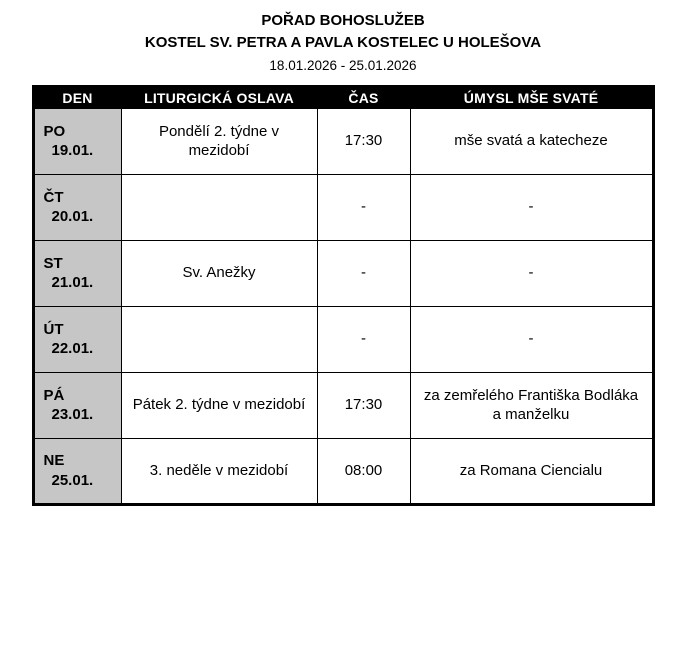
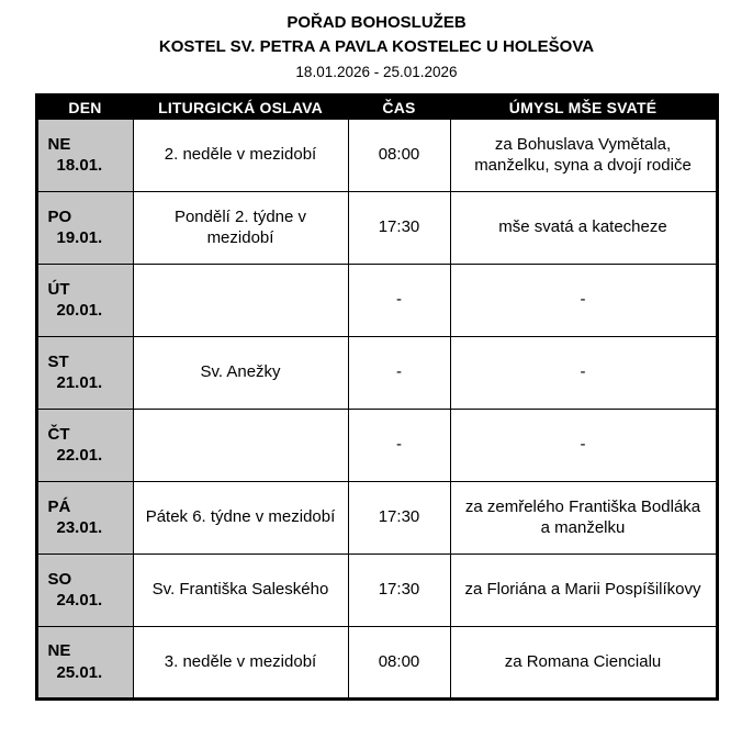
  POŘAD BOHOSLUŽEB
  KOSTEL SV. PETRA A PAVLA KOSTELEC U HOLEŠOVA
  18.01.2026 - 25.01.2026
  DEN	LITURGICKÁ OSLAVA	ČAS	ÚMYSL MŠE SVATÉ
+ NE18.01.	2. neděle v mezidobí	08:00	za Bohuslava Vymětala, manželku, syna a dvojí rodiče
  PO19.01.	Pondělí 2. týdne v mezidobí	17:30	mše svatá a katecheze
- ČT20.01.		-	-
+ ÚT20.01.		-	-
  ST21.01.	Sv. Anežky	-	-
- ÚT22.01.		-	-
+ ČT22.01.		-	-
- PÁ23.01.	Pátek 2. týdne v mezidobí	17:30	za zemřelého Františka Bodláka a manželku
+ PÁ23.01.	Pátek 6. týdne v mezidobí	17:30	za zemřelého Františka Bodláka a manželku
+ SO24.01.	Sv. Františka Saleského	17:30	za Floriána a Marii Pospíšilíkovy
  NE25.01.	3. neděle v mezidobí	08:00	za Romana Ciencialu
